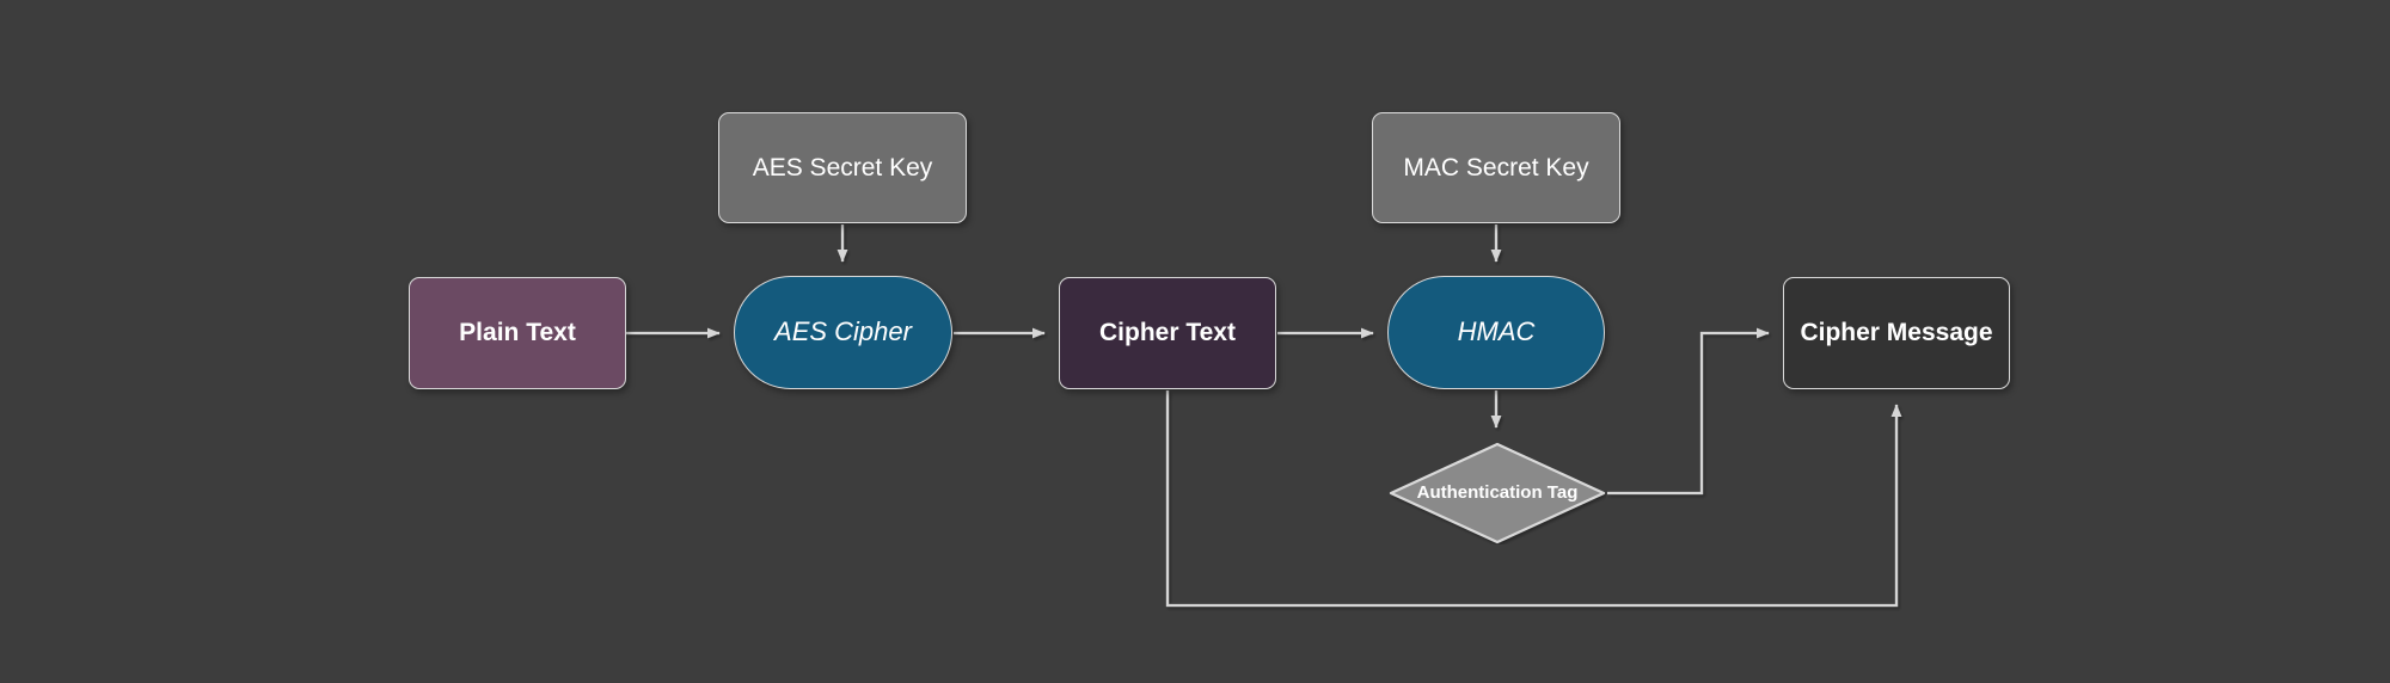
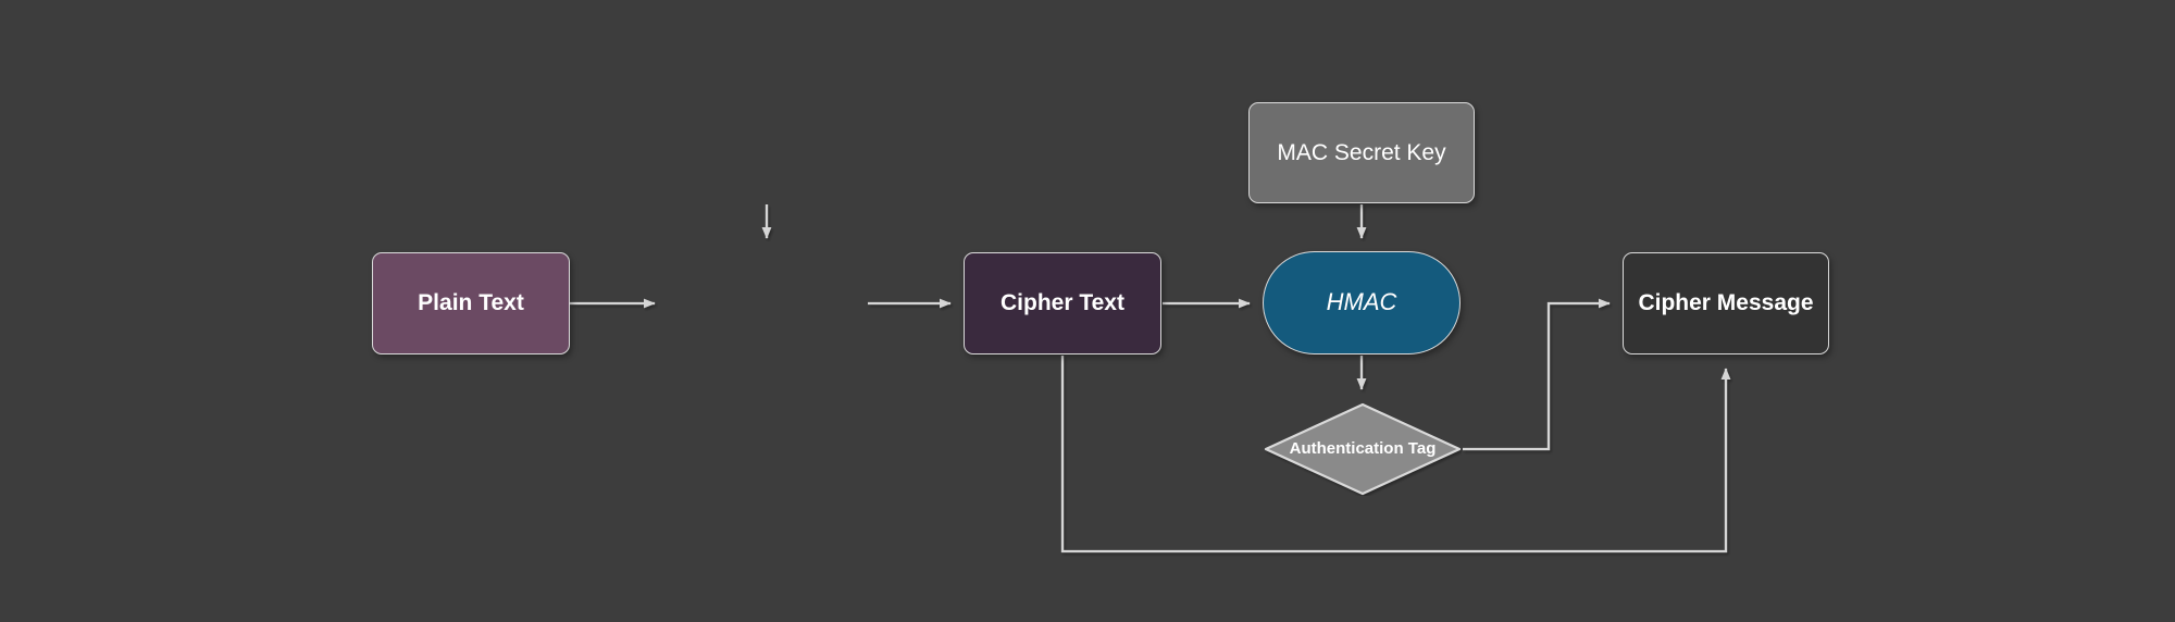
  Plain Text
- AES Secret Key
- AES Cipher
  Cipher Text
  MAC Secret Key
  HMAC
  Authentication Tag
  Cipher Message
